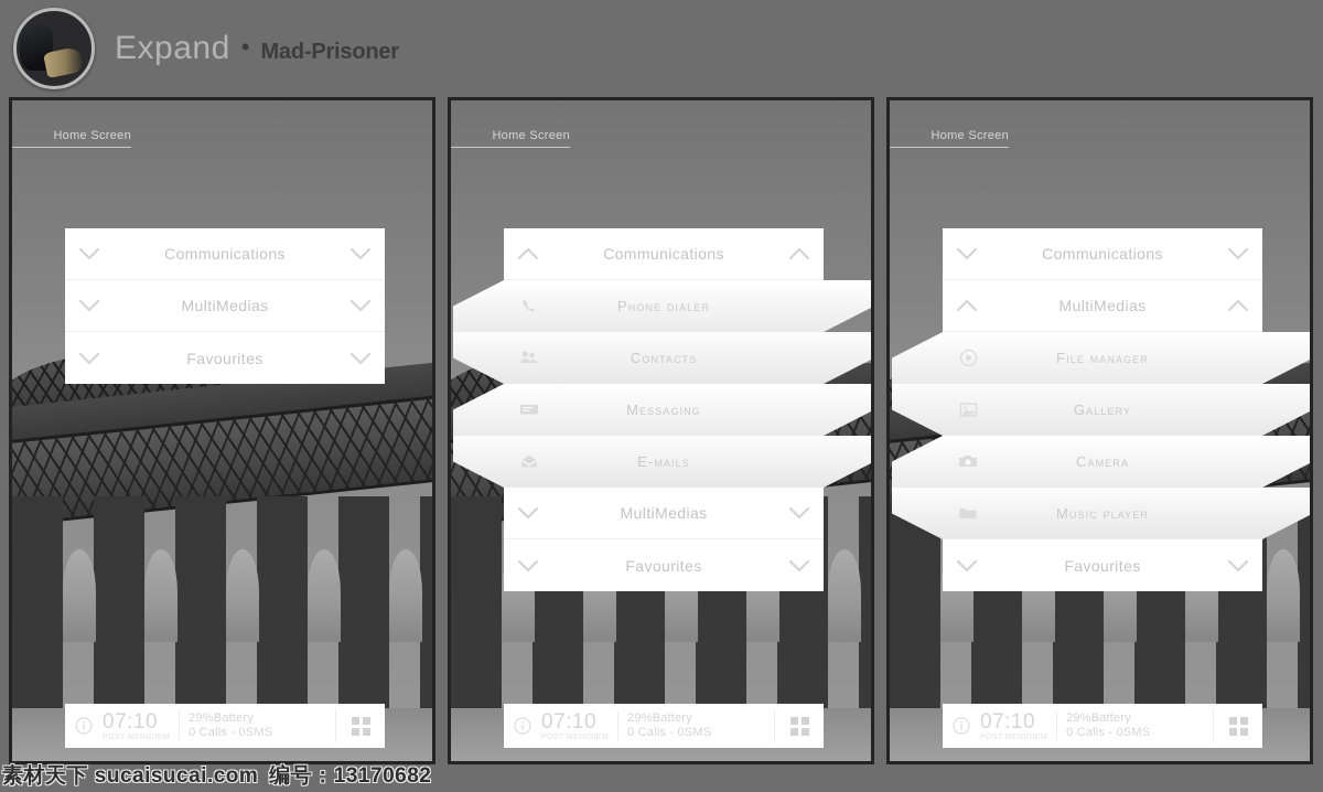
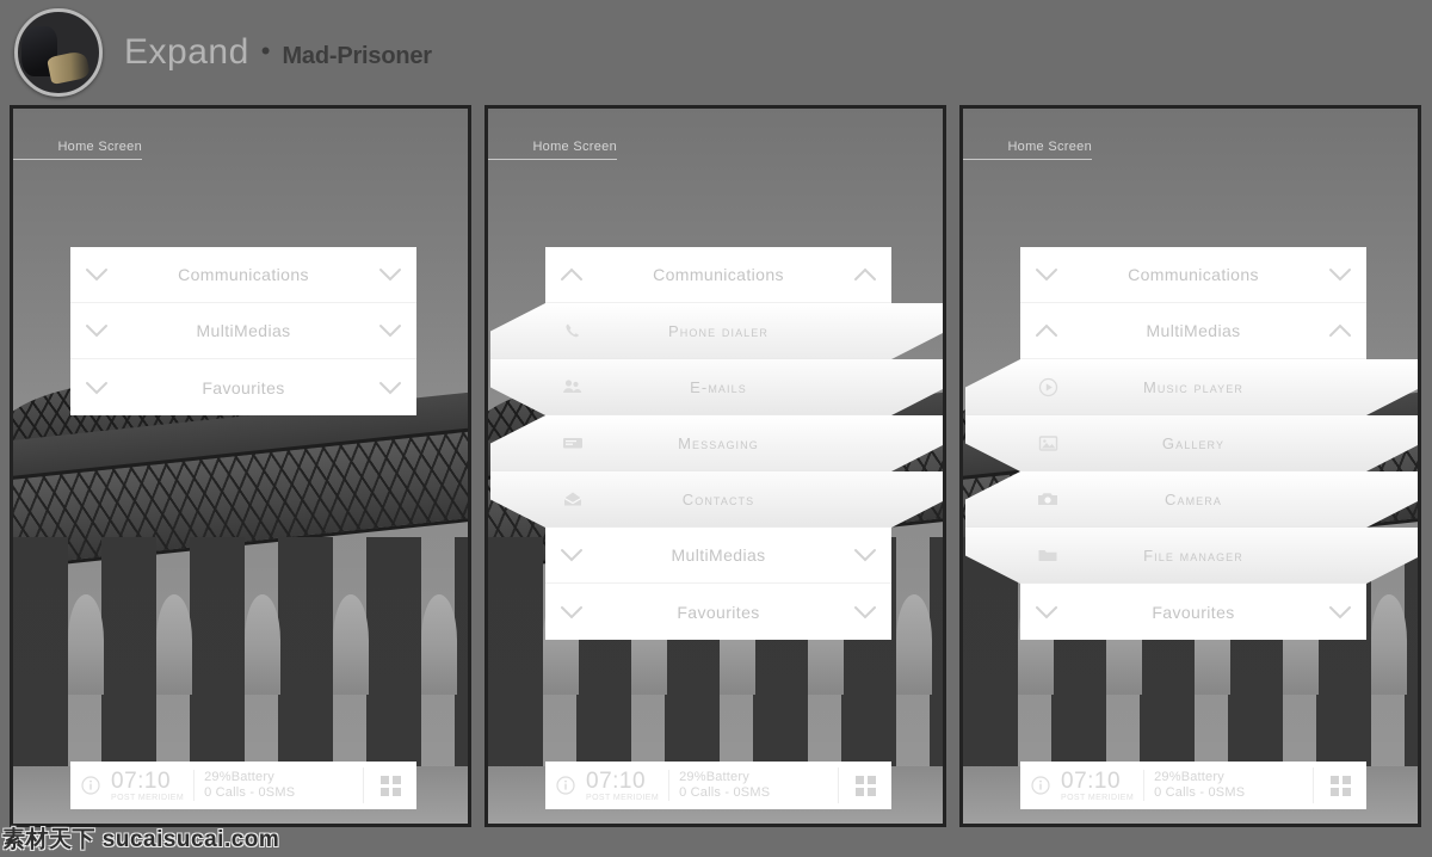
  Expand
  •
  Mad-Prisoner
  Home Screen
  Communications
  MultiMedias
  Favourites
  07:10
  29%Battery
  0 Calls - 0SMS
  Home Screen
  Communications
  phone dialer
- contacts
+ e-mails
  messaging
- e-mails
+ contacts
  MultiMedias
  Favourites
  07:10
  29%Battery
  0 Calls - 0SMS
  Home Screen
  Communications
  MultiMedias
- file manager
+ music player
  gallery
  camera
- music player
+ file manager
  Favourites
  07:10
  29%Battery
  0 Calls - 0SMS
  素材天下 sucaisucai.com
- 编号：13170682
